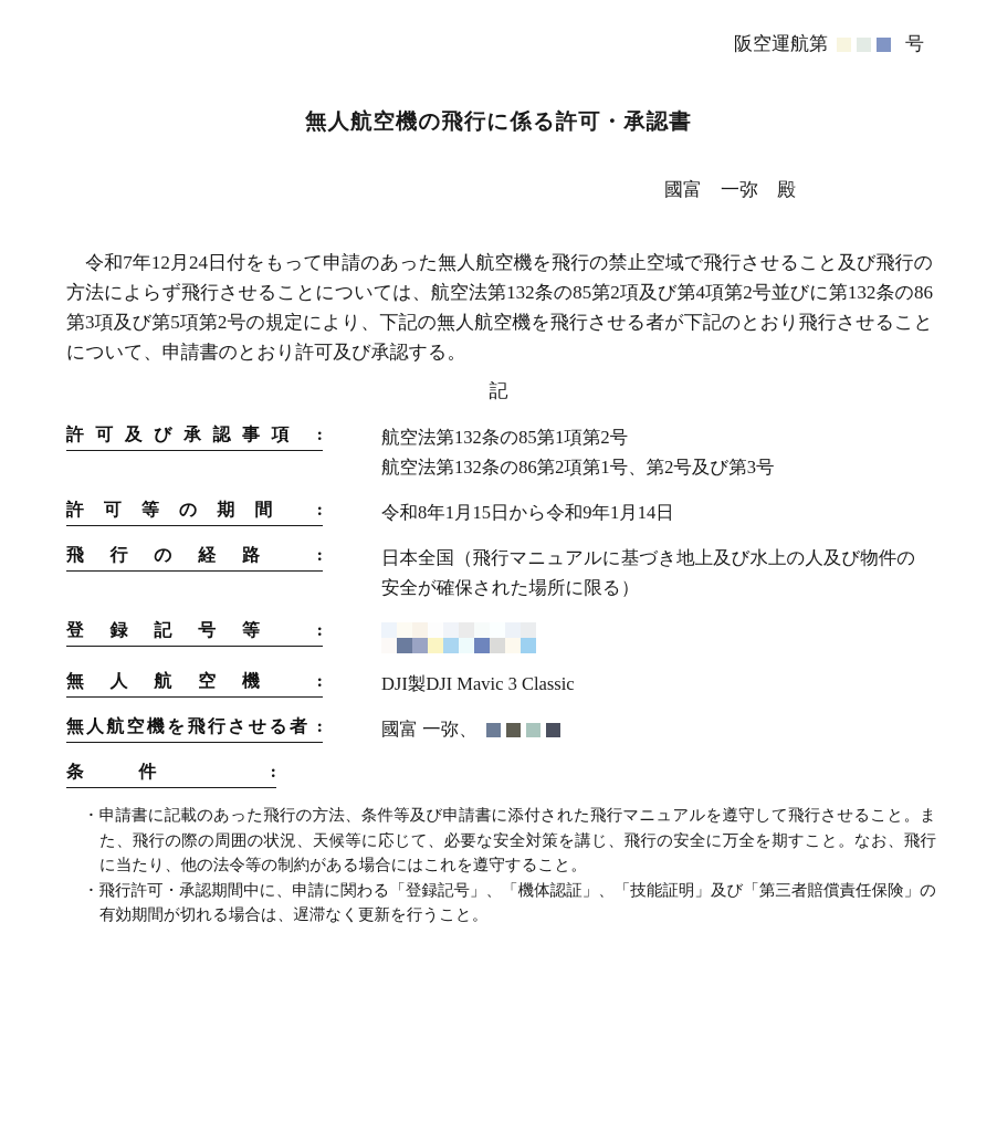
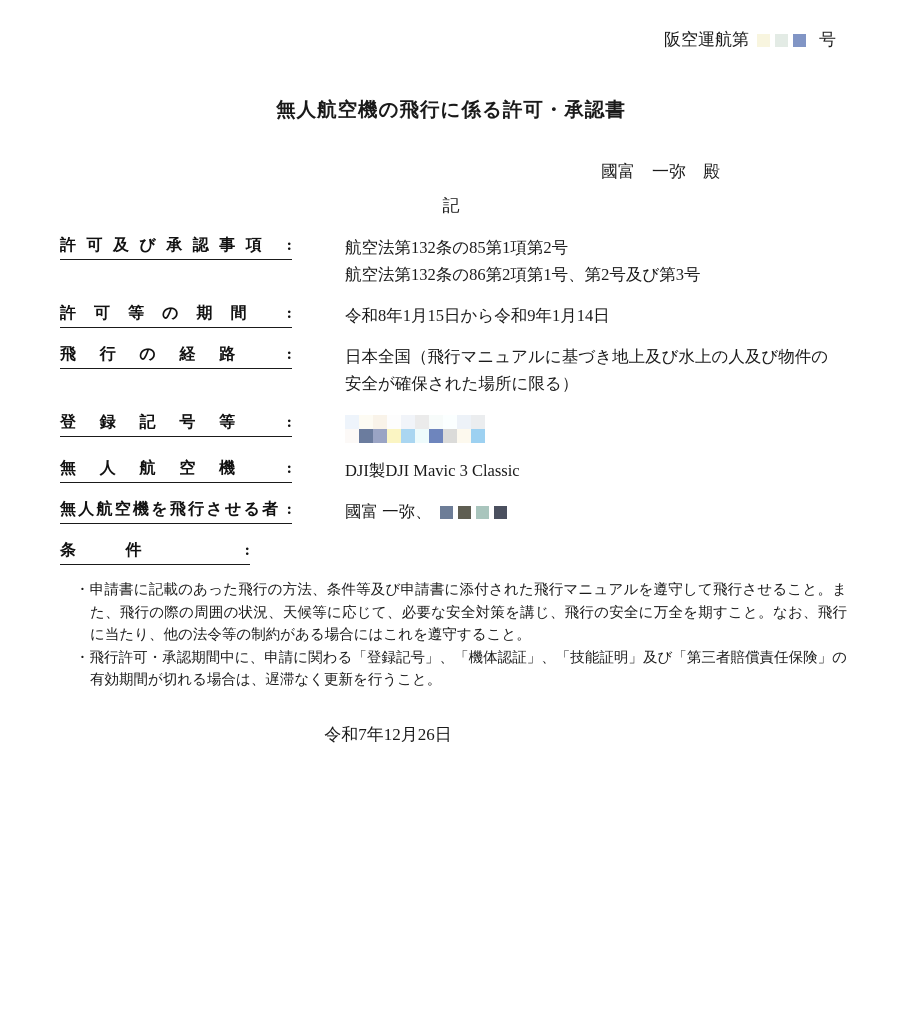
  阪空運航第 号
  無人航空機の飛行に係る許可・承認書
  國富 一弥 殿
- 令和7年12月24日付をもって申請のあった無人航空機を飛行の禁止空域で飛行させること及び飛行の方法によらず飛行させることについては、航空法第132条の85第2項及び第4項第2号並びに第132条の86第3項及び第5項第2号の規定により、下記の無人航空機を飛行させる者が下記のとおり飛行させることについて、申請書のとおり許可及び承認する。
  記
  許可及び承認事項 :
  航空法第132条の85第1項第2号
  航空法第132条の86第2項第1号、第2号及び第3号
  許可等の期間 :
  令和8年1月15日から令和9年1月14日
  飛行の経路 :
  日本全国（飛行マニュアルに基づき地上及び水上の人及び物件の安全が確保された場所に限る）
  登録記号等 :
  無人航空機 :
  DJI製DJI Mavic 3 Classic
  無人航空機を飛行させる者 :
  國富 一弥、
  条件 :
  ・申請書に記載のあった飛行の方法、条件等及び申請書に添付された飛行マニュアルを遵守して飛行させること。また、飛行の際の周囲の状況、天候等に応じて、必要な安全対策を講じ、飛行の安全に万全を期すこと。なお、飛行に当たり、他の法令等の制約がある場合にはこれを遵守すること。
  ・飛行許可・承認期間中に、申請に関わる「登録記号」、「機体認証」、「技能証明」及び「第三者賠償責任保険」の有効期間が切れる場合は、遅滞なく更新を行うこと。
+ 令和7年12月26日
